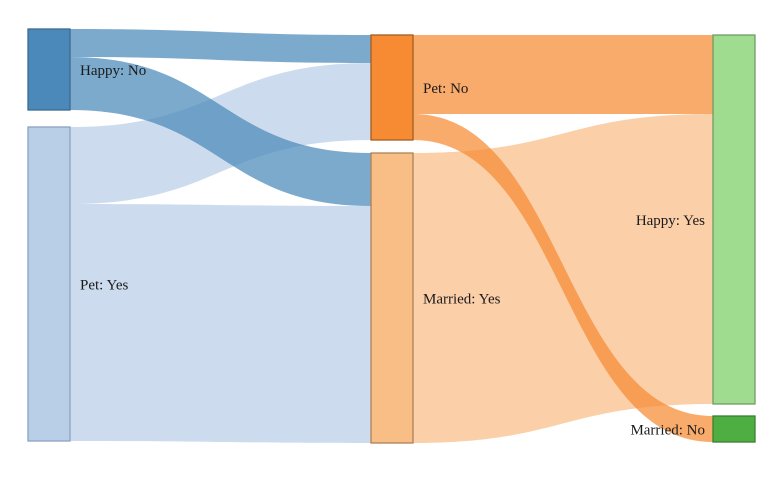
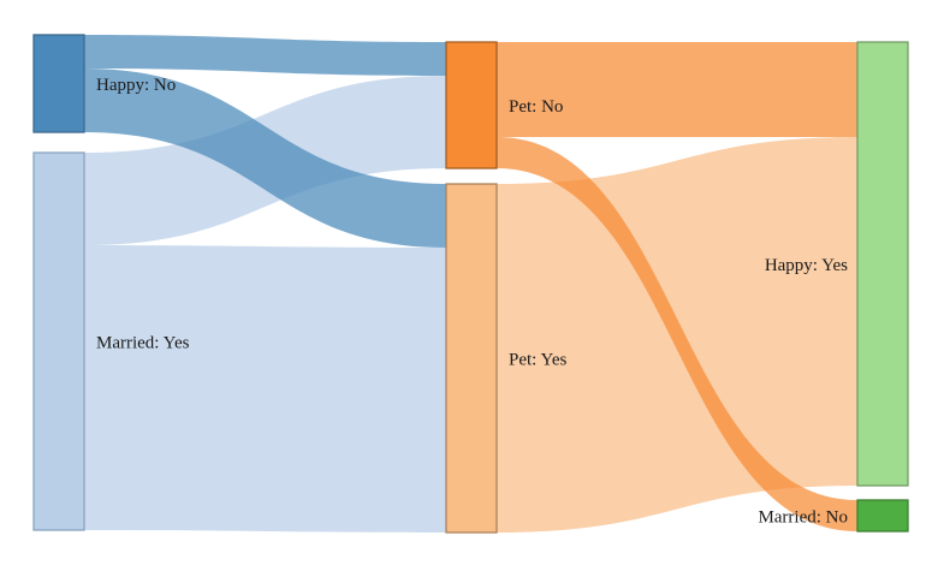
  Happy: No
- Pet: Yes
+ Married: Yes
  Pet: No
- Married: Yes
+ Pet: Yes
  Happy: Yes
  Married: No
